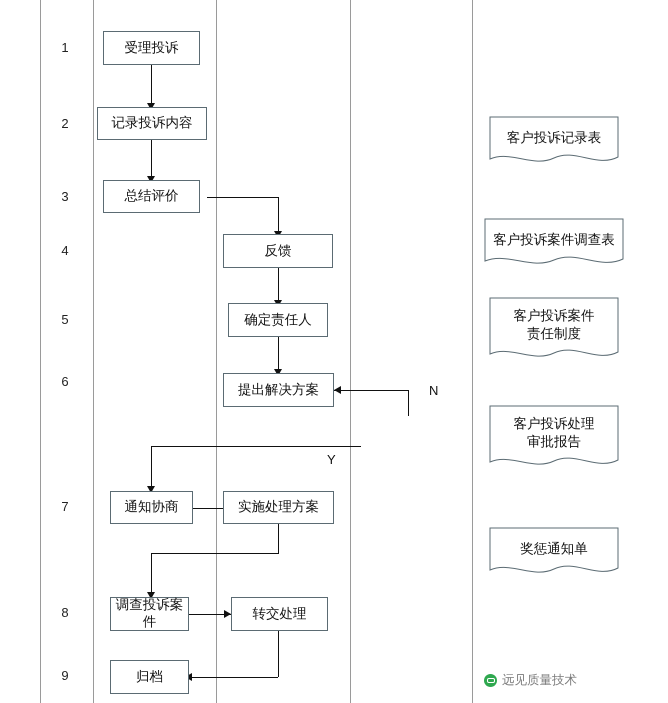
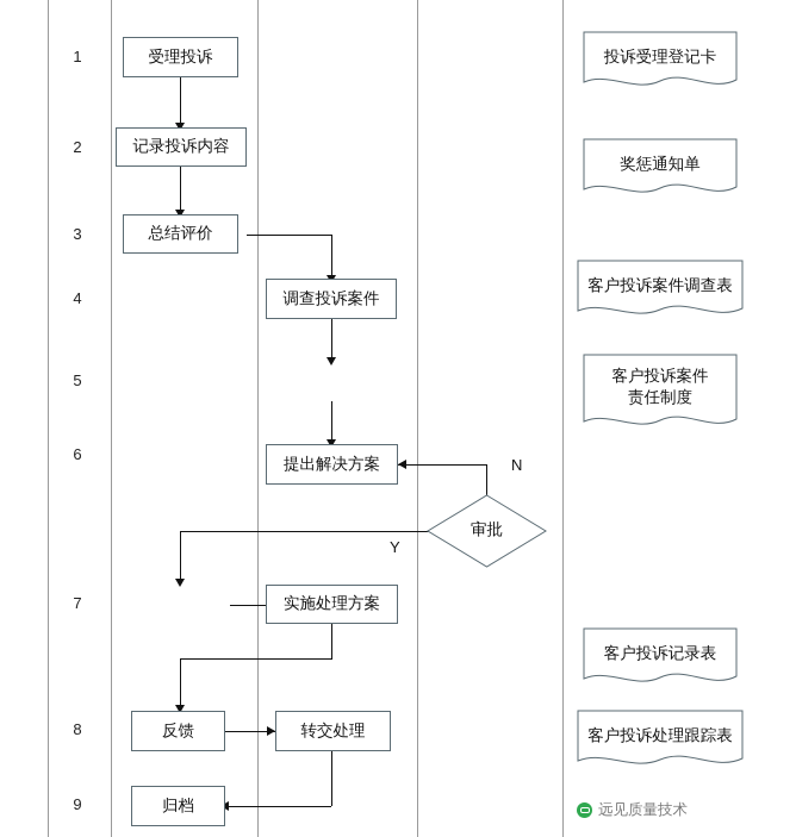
  1
  2
  3
  4
  5
  6
  7
  8
  9
  N
  Y
  受理投诉
  记录投诉内容
  总结评价
- 反馈
+ 调查投诉案件
- 确定责任人
  提出解决方案
- 通知协商
  实施处理方案
- 调查投诉案件
+ 反馈
  转交处理
  归档
+ 审批
+ 投诉受理登记卡
- 客户投诉记录表
+ 奖惩通知单
  客户投诉案件调查表
  客户投诉案件
  责任制度
- 客户投诉处理
- 审批报告
- 奖惩通知单
+ 客户投诉记录表
+ 客户投诉处理跟踪表
  远见质量技术
